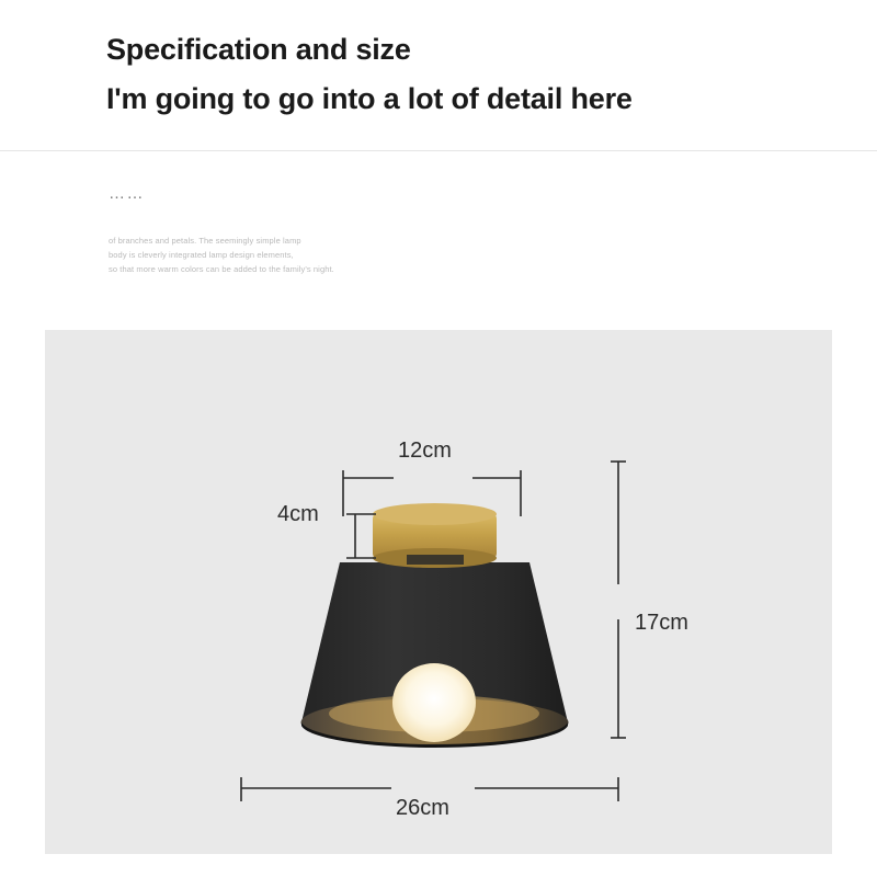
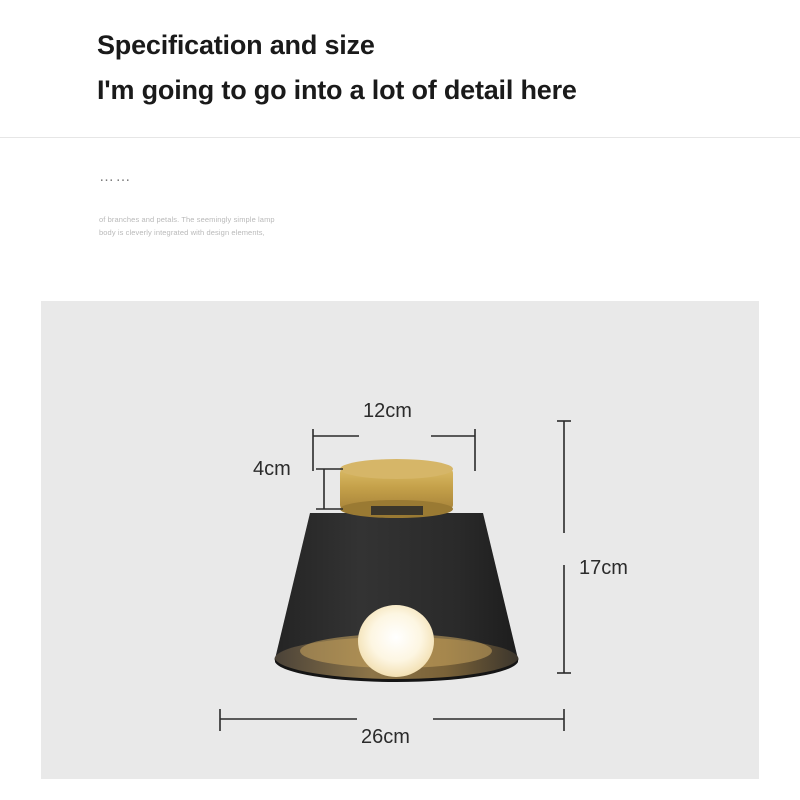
  Specification and size
  I'm going to go into a lot of detail here
  ……
  of branches and petals. The seemingly simple lamp
- body is cleverly integrated lamp design elements,
+ body is cleverly integrated with design elements,
- so that more warm colors can be added to the family's night.
  12cm
  4cm
  17cm
  26cm
